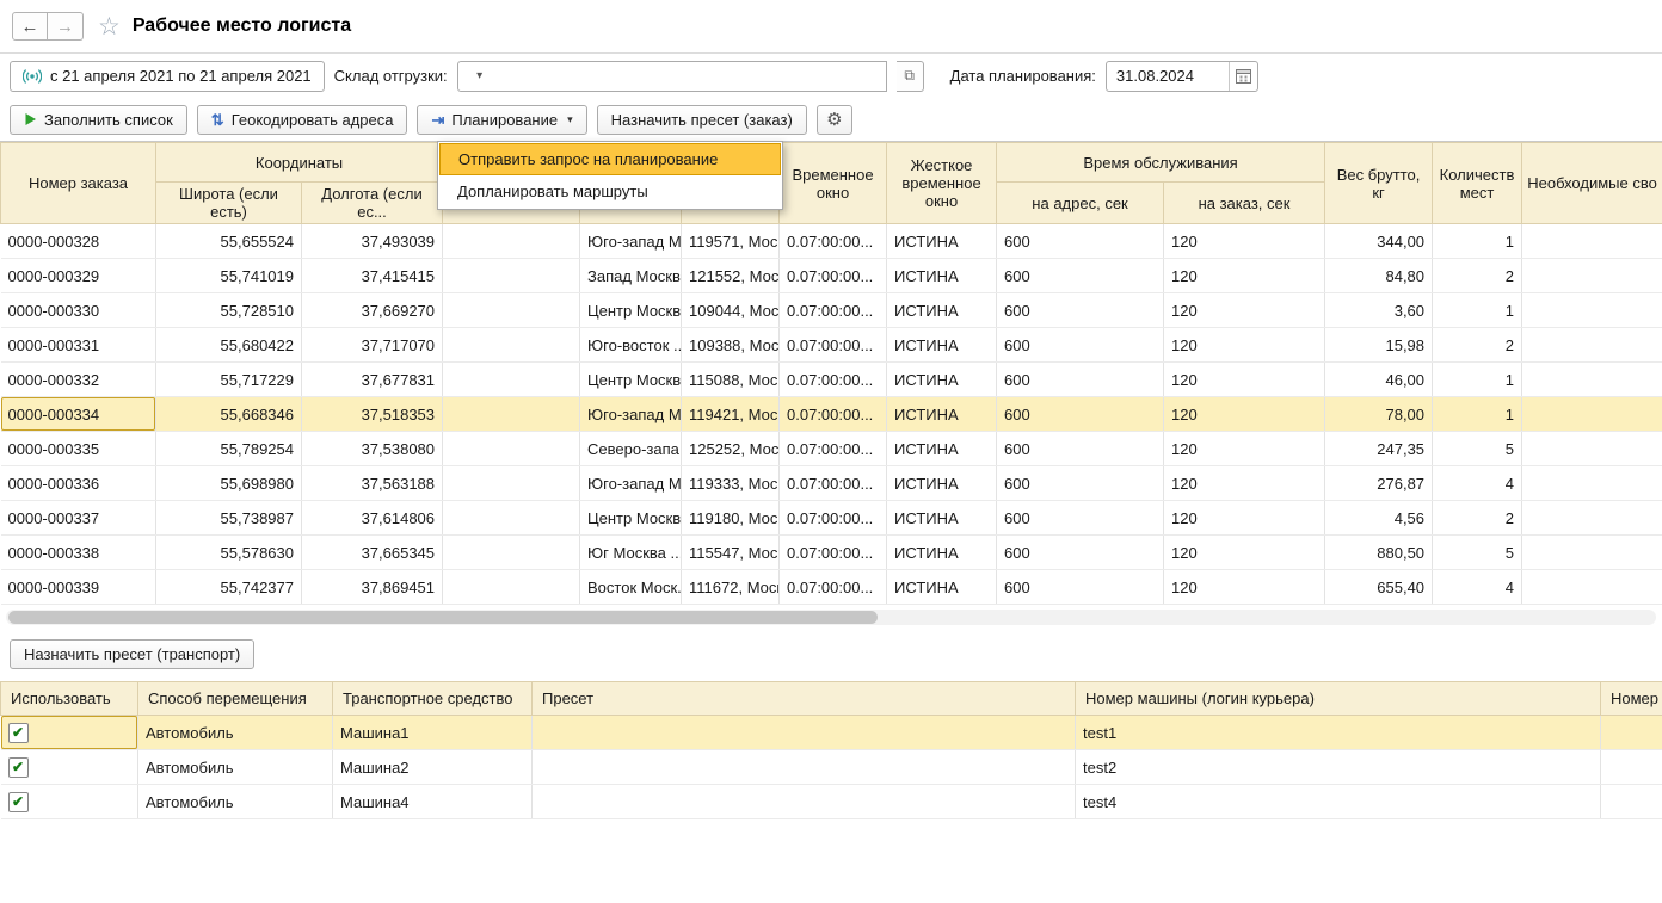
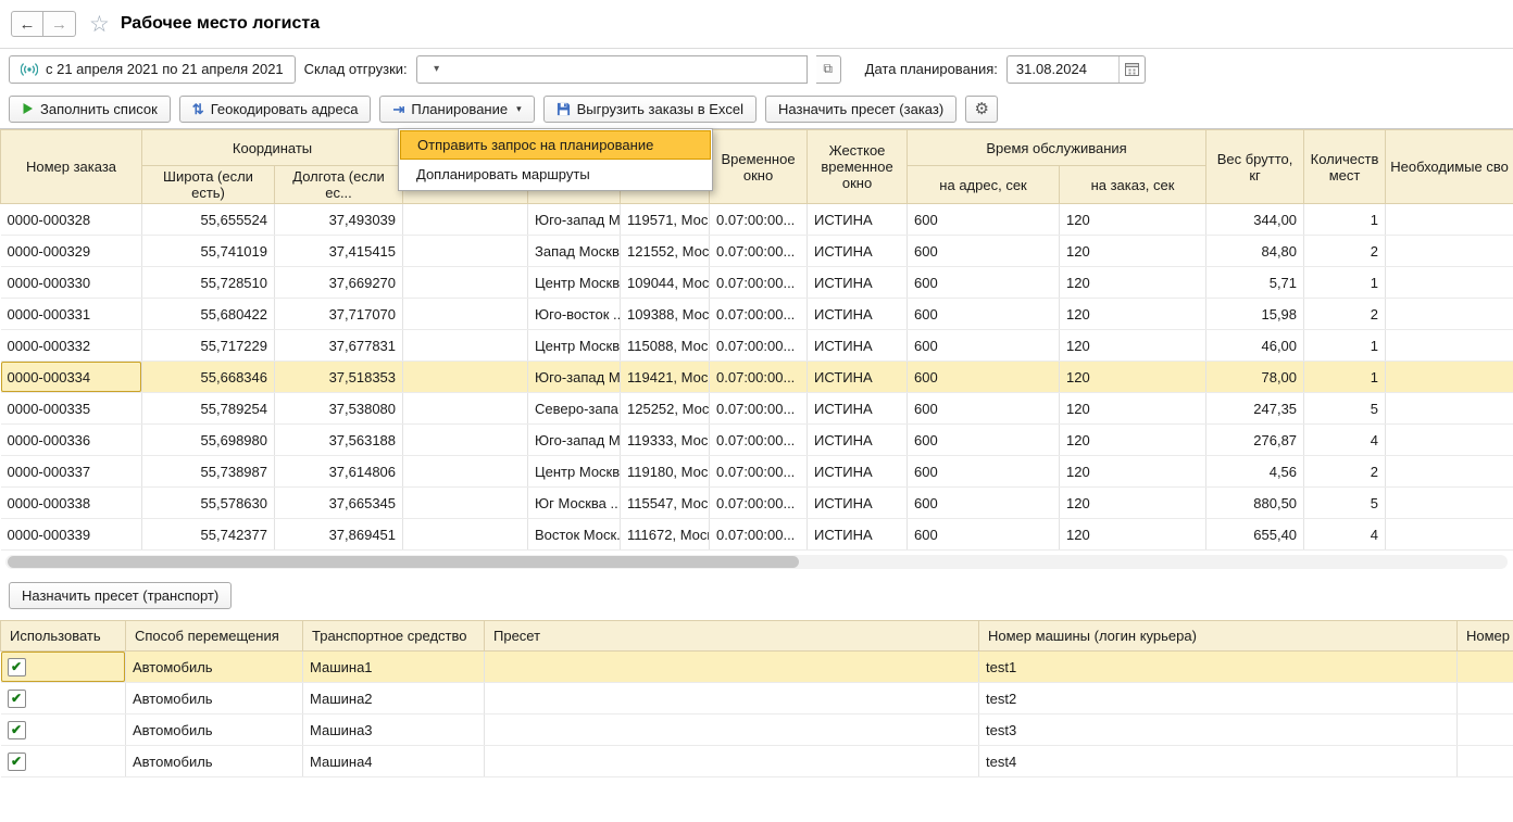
  ←
  →
  ☆
  Рабочее место логиста
  с 21 апреля 2021 по 21 апреля 2021
  Склад отгрузки:
  ▾
  ⧉
  Дата планирования:
  31.08.2024
  Заполнить список
  ⇅
  Геокодировать адреса
  ⇥
  Планирование
  ▾
+ Выгрузить заказы в Excel
  Назначить пресет (заказ)
  ⚙
  Отправить запрос на планирование
  Допланировать маршруты
  Номер заказа	Координаты				Временное окно	Жесткое временное окно	Время обслуживания	Вес брутто, кг	Количеств мест	Необходимые сво
  Широта (если есть)	Долгота (если ес...	на адрес, сек	на заказ, сек
  0000-000328	55,655524	37,493039		Юго-запад М	119571, Мос	0.07:00:00...	ИСТИНА	600	120	344,00	1
  0000-000329	55,741019	37,415415		Запад Москв	121552, Мос	0.07:00:00...	ИСТИНА	600	120	84,80	2
- 0000-000330	55,728510	37,669270		Центр Москв	109044, Мос	0.07:00:00...	ИСТИНА	600	120	3,60	1
+ 0000-000330	55,728510	37,669270		Центр Москв	109044, Мос	0.07:00:00...	ИСТИНА	600	120	5,71	1
  0000-000331	55,680422	37,717070		Юго-восток ..	109388, Мос	0.07:00:00...	ИСТИНА	600	120	15,98	2
  0000-000332	55,717229	37,677831		Центр Москв	115088, Мос	0.07:00:00...	ИСТИНА	600	120	46,00	1
  0000-000334	55,668346	37,518353		Юго-запад М	119421, Мос	0.07:00:00...	ИСТИНА	600	120	78,00	1
  0000-000335	55,789254	37,538080		Северо-запа	125252, Мос	0.07:00:00...	ИСТИНА	600	120	247,35	5
  0000-000336	55,698980	37,563188		Юго-запад М	119333, Мос	0.07:00:00...	ИСТИНА	600	120	276,87	4
  0000-000337	55,738987	37,614806		Центр Москв	119180, Мос	0.07:00:00...	ИСТИНА	600	120	4,56	2
  0000-000338	55,578630	37,665345		Юг Москва ..	115547, Мос	0.07:00:00...	ИСТИНА	600	120	880,50	5
  0000-000339	55,742377	37,869451		Восток Моск.	111672, Мос	0.07:00:00...	ИСТИНА	600	120	655,40	4
  Назначить пресет (транспорт)
  Использовать	Способ перемещения	Транспортное средство	Пресет	Номер машины (логин курьера)	Номер
  ✔	Автомобиль	Машина1		test1
  ✔	Автомобиль	Машина2		test2
+ ✔	Автомобиль	Машина3		test3
  ✔	Автомобиль	Машина4		test4
